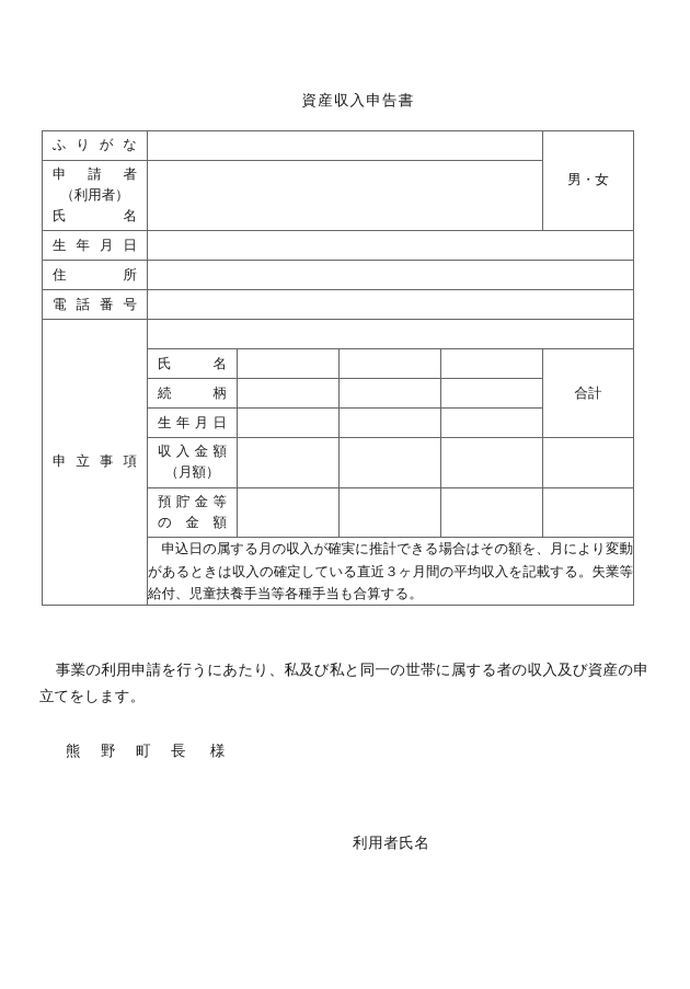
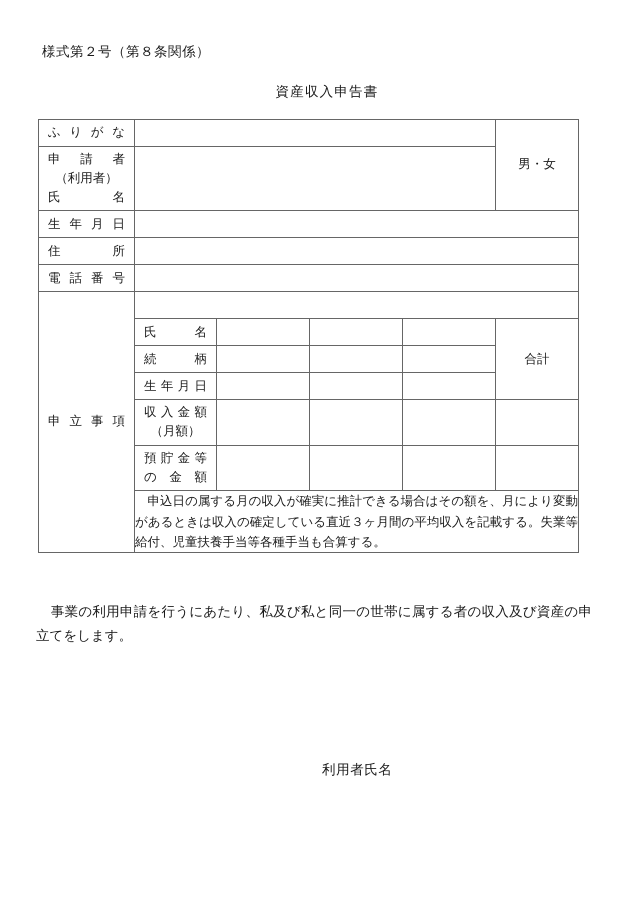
+ 様式第２号（第８条関係）
  資産収入申告書
  ふりがな		男・女
  申 請 者 （利用者） 氏 名
  生年月日
  住 所
  電話番号
  申立事項
  氏 名				合計
  続 柄
  生年月日
  収入金額 （月額）
  預貯金等 の 金 額
  申込日の属する月の収入が確実に推計できる場合はその額を、月により変動があるときは収入の確定している直近３ヶ月間の平均収入を記載する。失業等給付、児童扶養手当等各種手当も合算する。
  事業の利用申請を行うにあたり、私及び私と同一の世帯に属する者の収入及び資産の申立てをします。
- 熊野町長 様
  利用者氏名
